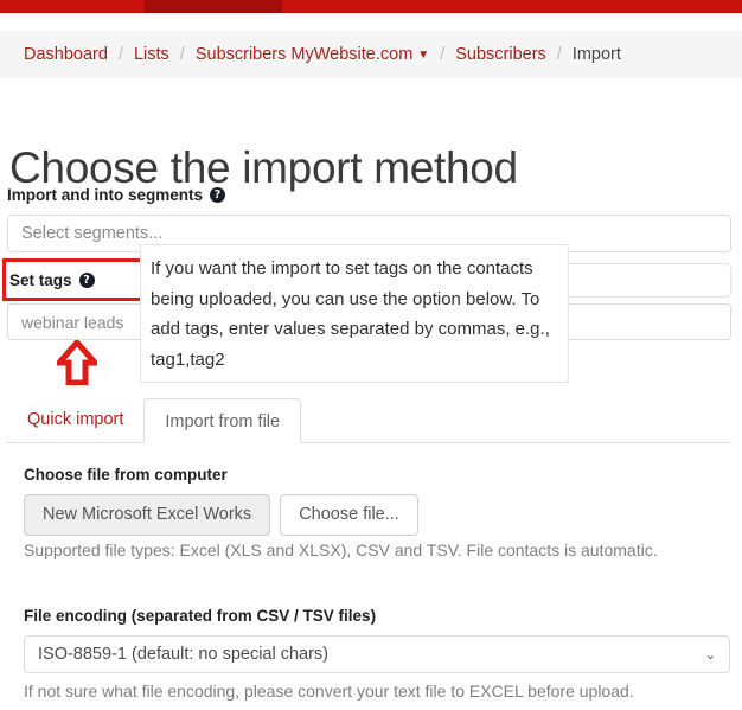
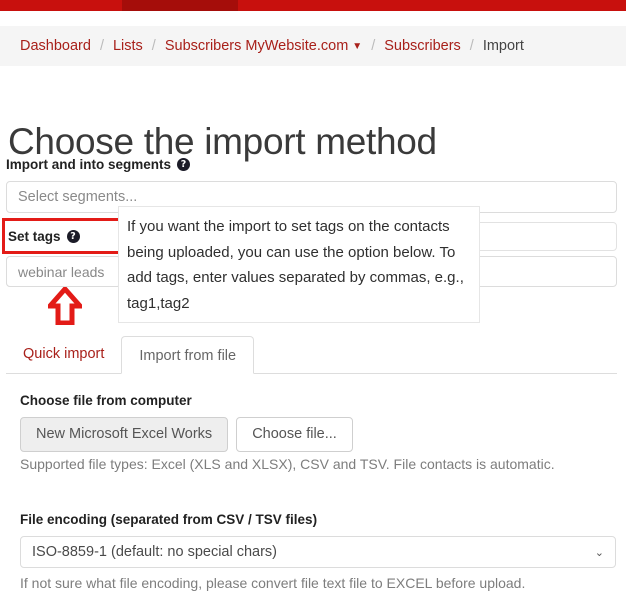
  Dashboard
  /
  Lists
  /
  Subscribers MyWebsite.com
  ▼
  /
  Subscribers
  /
  Import
  Choose the import method
  Import and into segments
  ?
  Select segments...
  Set tags
  ?
  webinar leads
  If you want the import to set tags on the contacts being uploaded, you can use the option below. To add tags, enter values separated by commas, e.g., tag1,tag2
  Quick import
  Import from file
  Choose file from computer
  New Microsoft Excel Works
  Choose file...
  Supported file types: Excel (XLS and XLSX), CSV and TSV. File contacts is automatic.
  File encoding (separated from CSV / TSV files)
  ISO-8859-1 (default: no special chars)
  ⌄
- If not sure what file encoding, please convert your text file to EXCEL before upload.
+ If not sure what file encoding, please convert file text file to EXCEL before upload.
